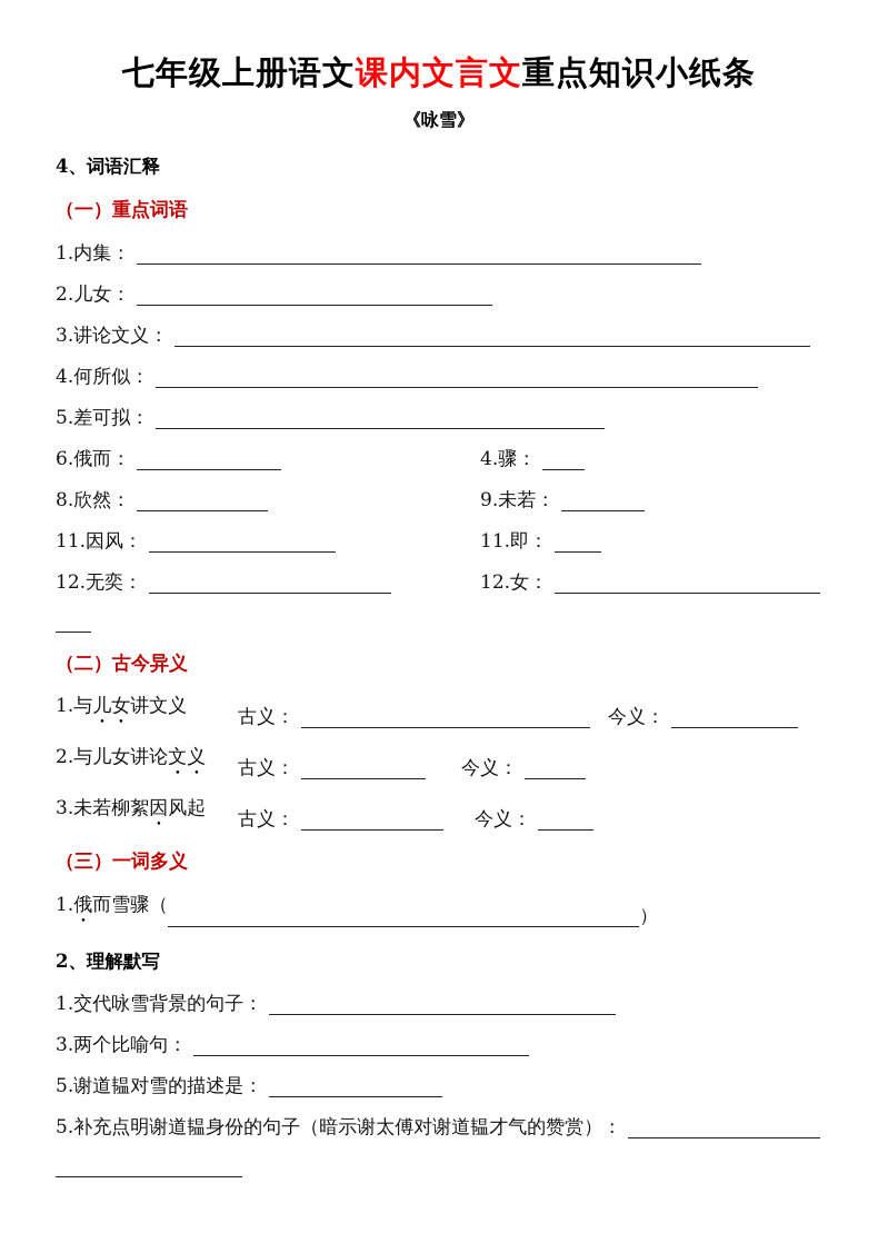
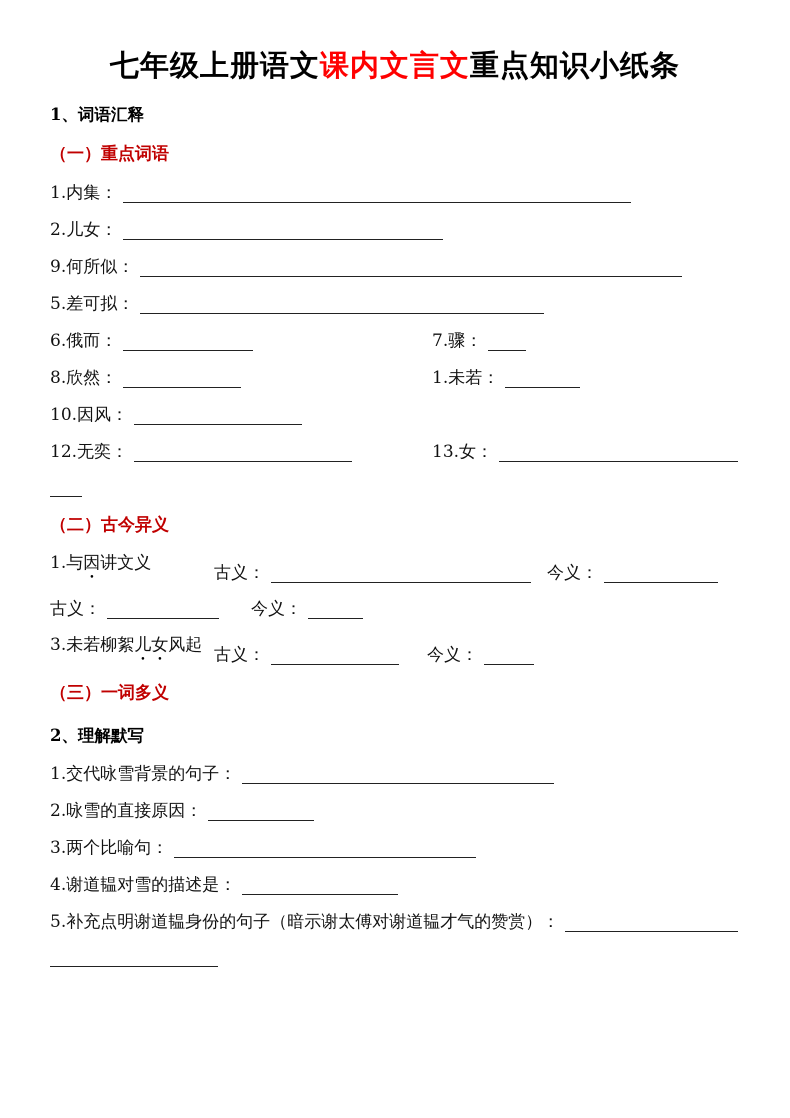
  七年级上册语文课内文言文重点知识小纸条
- 《咏雪》
- 4、词语汇释
+ 1、词语汇释
  （一）重点词语
  1.内集：
  2.儿女：
- 3.讲论文义：
- 4.何所似：
+ 9.何所似：
  5.差可拟：
  6.俄而：
- 4.骤：
+ 7.骤：
  8.欣然：
- 9.未若：
+ 1.未若：
- 11.因风：
+ 10.因风：
- 11.即：
  12.无奕：
- 12.女：
+ 13.女：
  （二）古今异义
- 1.与儿女讲文义
+ 1.与因讲文义
  古义：
  今义：
- 2.与儿女讲论文义
  古义：
  今义：
- 3.未若柳絮因风起
+ 3.未若柳絮儿女风起
  古义：
  今义：
  （三）一词多义
- 1.俄而雪骤（
- ）
  2、理解默写
  1.交代咏雪背景的句子：
+ 2.咏雪的直接原因：
  3.两个比喻句：
- 5.谢道韫对雪的描述是：
+ 4.谢道韫对雪的描述是：
  5.补充点明谢道韫身份的句子（暗示谢太傅对谢道韫才气的赞赏）：
